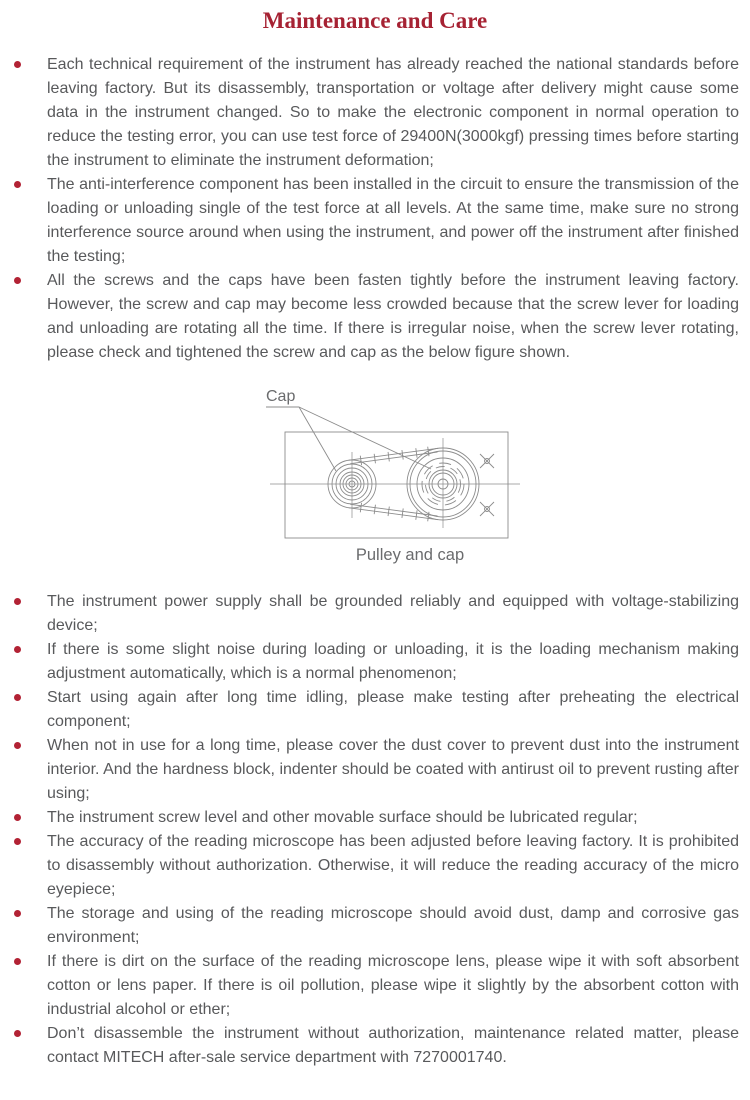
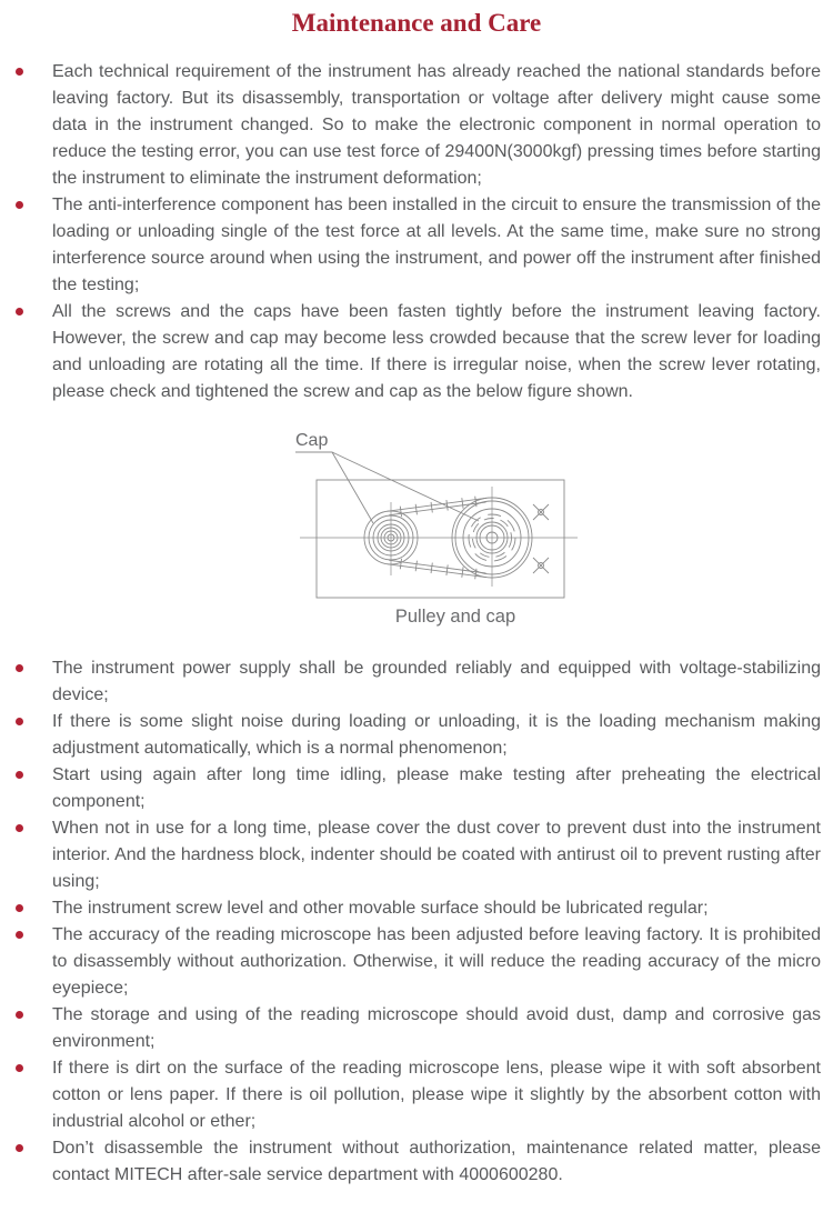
  Maintenance and Care
  Each technical requirement of the instrument has already reached the national standards before leaving factory. But its disassembly, transportation or voltage after delivery might cause some data in the instrument changed. So to make the electronic component in normal operation to reduce the testing error, you can use test force of 29400N(3000kgf) pressing times before starting the instrument to eliminate the instrument deformation;
  The anti-interference component has been installed in the circuit to ensure the transmission of the loading or unloading single of the test force at all levels. At the same time, make sure no strong interference source around when using the instrument, and power off the instrument after finished the testing;
  All the screws and the caps have been fasten tightly before the instrument leaving factory. However, the screw and cap may become less crowded because that the screw lever for loading and unloading are rotating all the time. If there is irregular noise, when the screw lever rotating, please check and tightened the screw and cap as the below figure shown.
  Cap
  Pulley and cap
  The instrument power supply shall be grounded reliably and equipped with voltage-stabilizing device;
  If there is some slight noise during loading or unloading, it is the loading mechanism making adjustment automatically, which is a normal phenomenon;
  Start using again after long time idling, please make testing after preheating the electrical component;
  When not in use for a long time, please cover the dust cover to prevent dust into the instrument interior. And the hardness block, indenter should be coated with antirust oil to prevent rusting after using;
  The instrument screw level and other movable surface should be lubricated regular;
  The accuracy of the reading microscope has been adjusted before leaving factory. It is prohibited to disassembly without authorization. Otherwise, it will reduce the reading accuracy of the micro eyepiece;
  The storage and using of the reading microscope should avoid dust, damp and corrosive gas environment;
  If there is dirt on the surface of the reading microscope lens, please wipe it with soft absorbent cotton or lens paper. If there is oil pollution, please wipe it slightly by the absorbent cotton with industrial alcohol or ether;
- Don’t disassemble the instrument without authorization, maintenance related matter, please contact MITECH after-sale service department with 7270001740.
+ Don’t disassemble the instrument without authorization, maintenance related matter, please contact MITECH after-sale service department with 4000600280.
